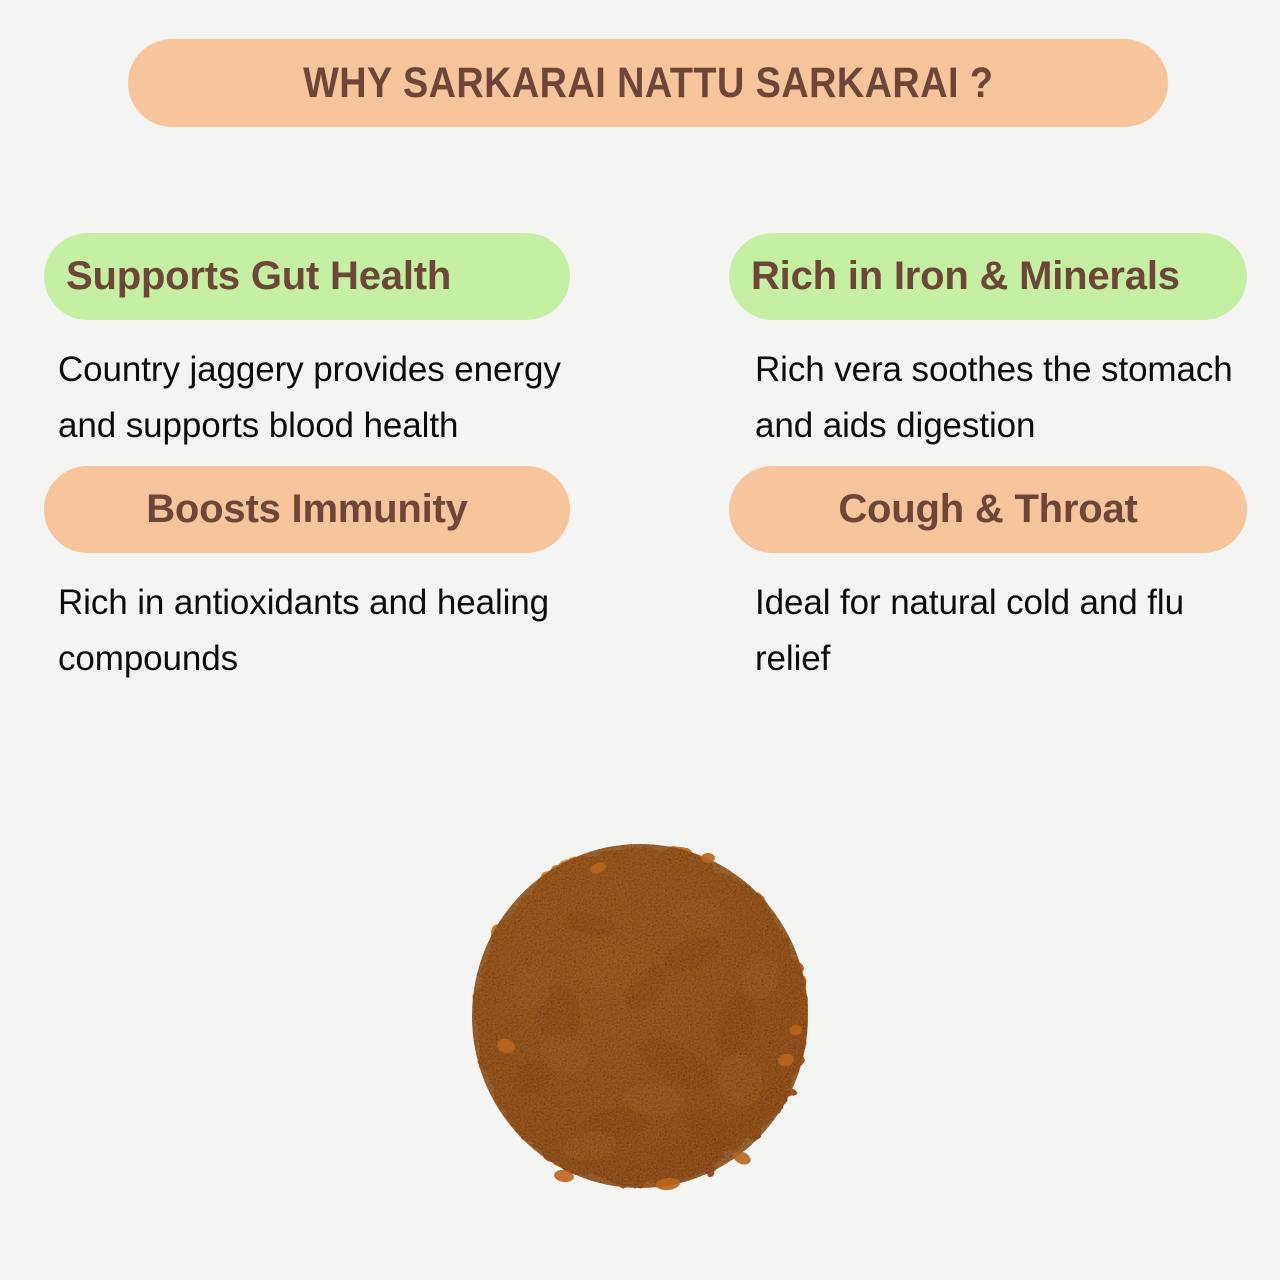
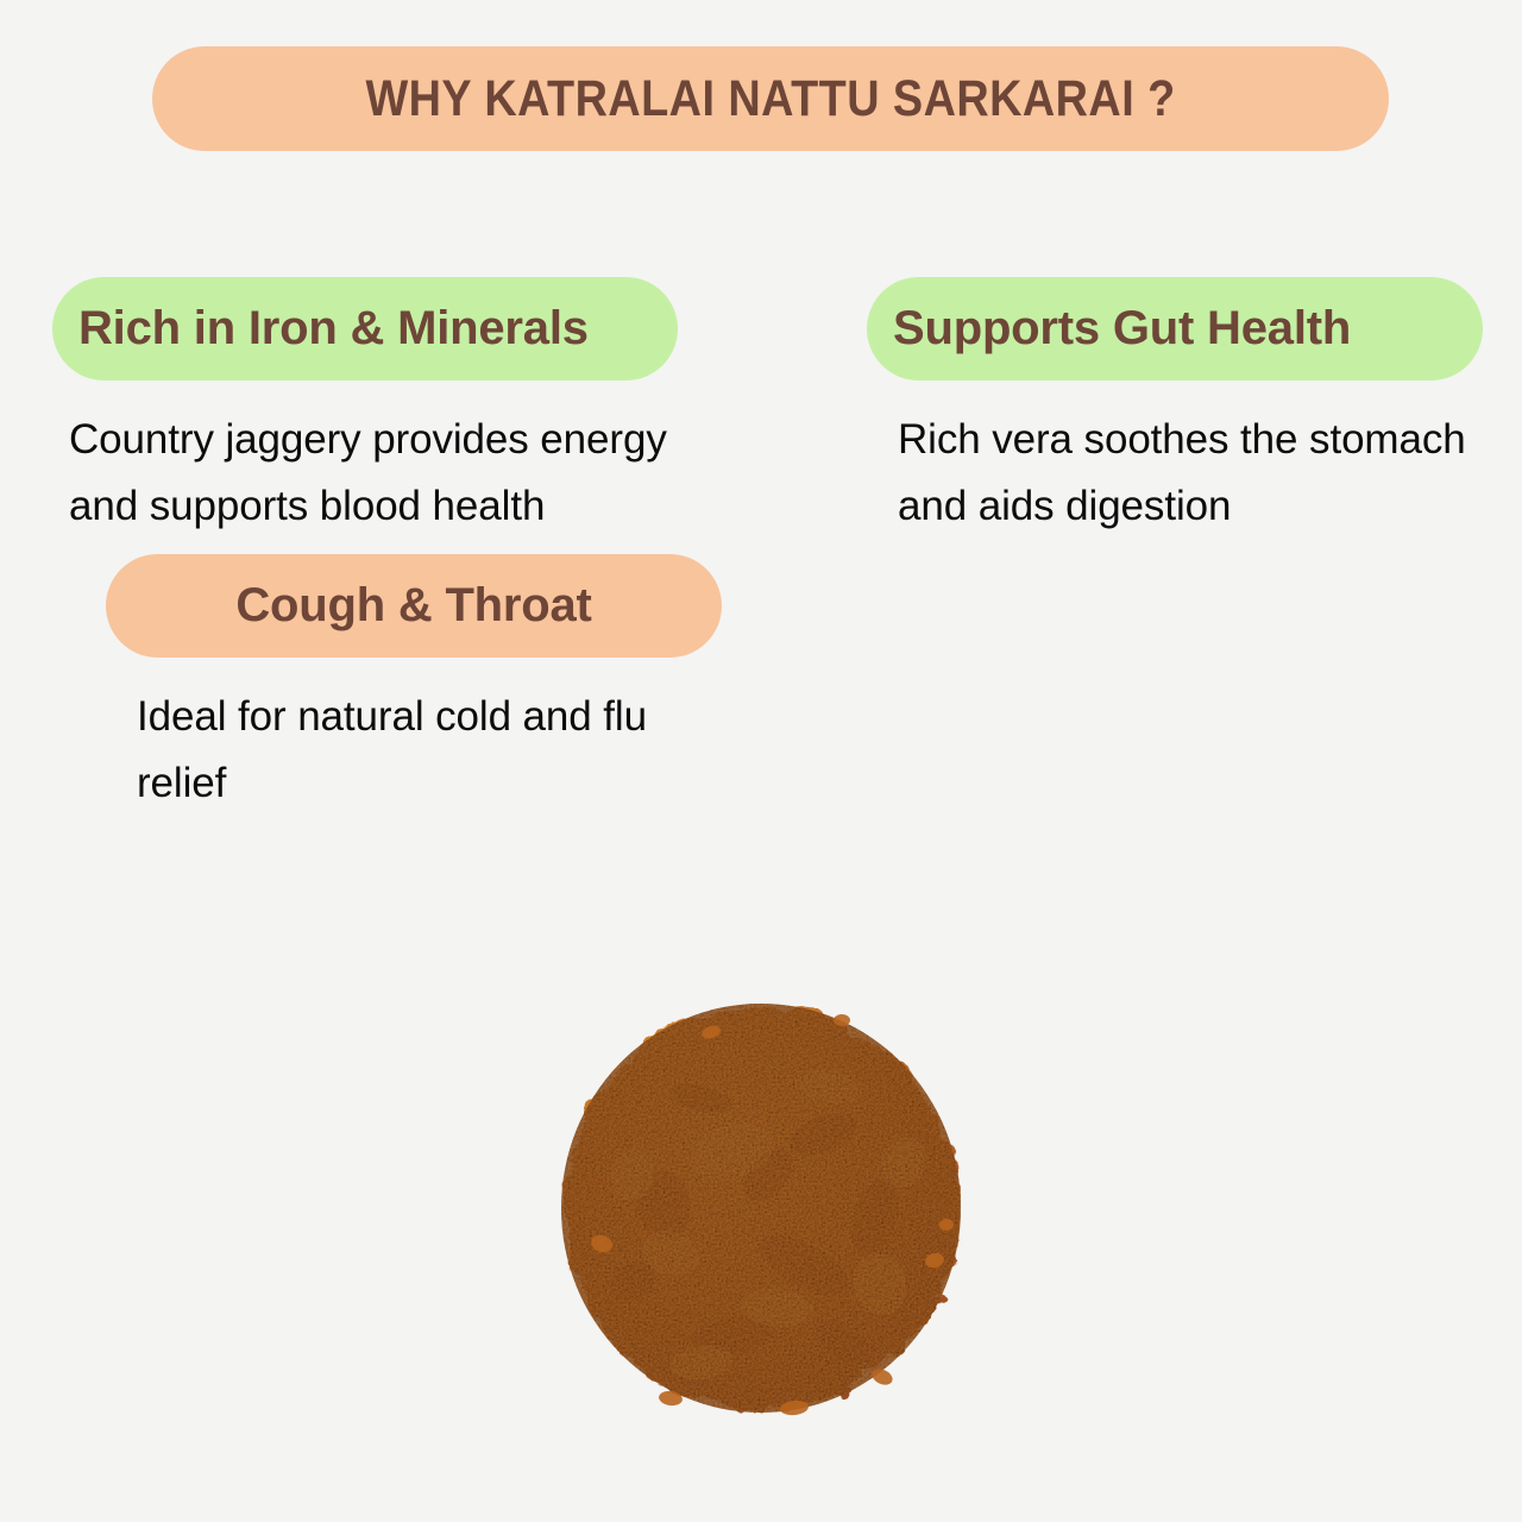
- WHY SARKARAI NATTU SARKARAI ?
+ WHY KATRALAI NATTU SARKARAI ?
- Supports Gut Health
+ Rich in Iron & Minerals
  Country jaggery provides energy and supports blood health
- Rich in Iron & Minerals
+ Supports Gut Health
  Rich vera soothes the stomach and aids digestion
- Boosts Immunity
- Rich in antioxidants and healing compounds
  Cough & Throat
  Ideal for natural cold and flu relief
